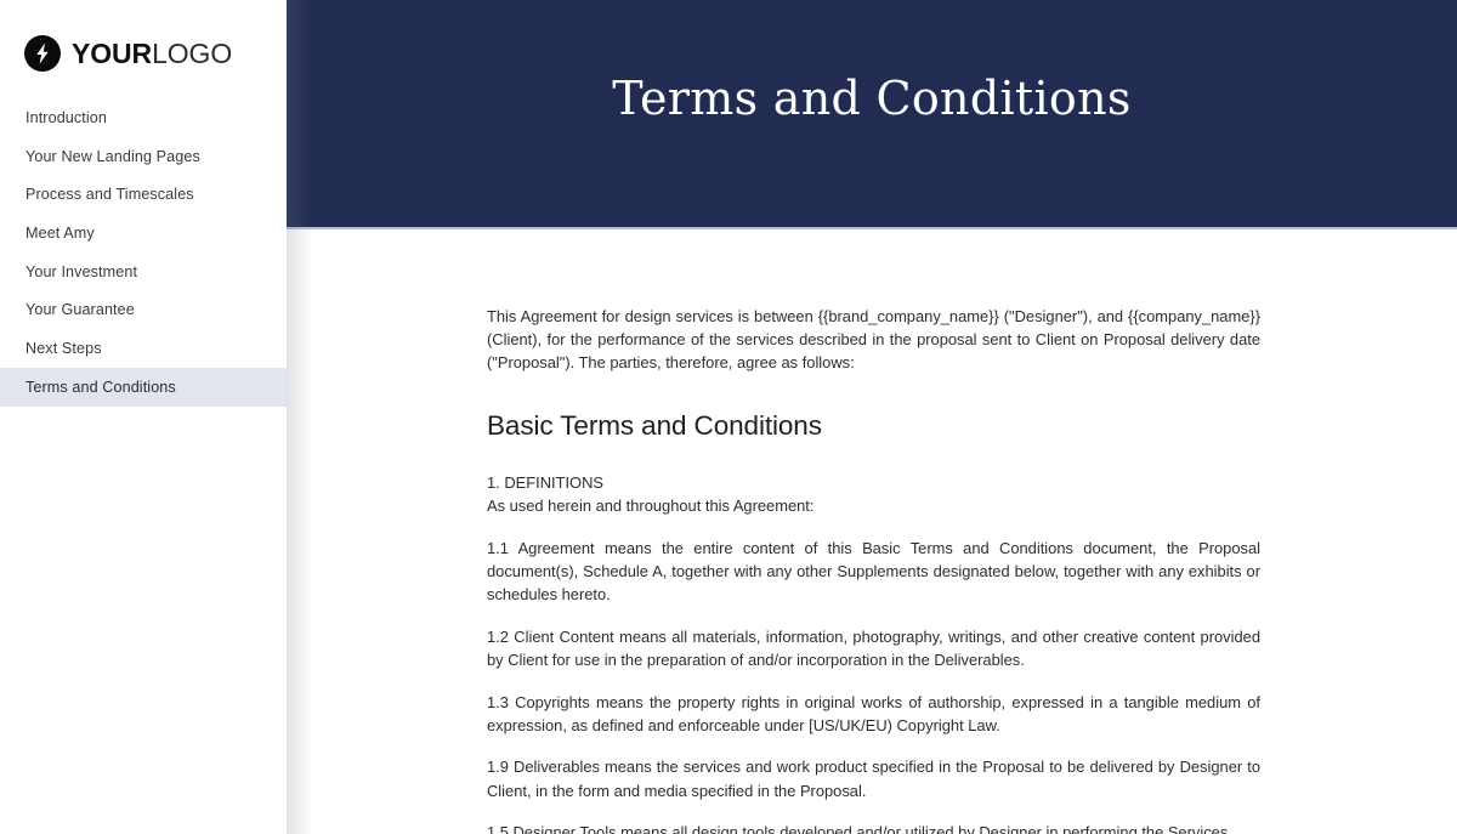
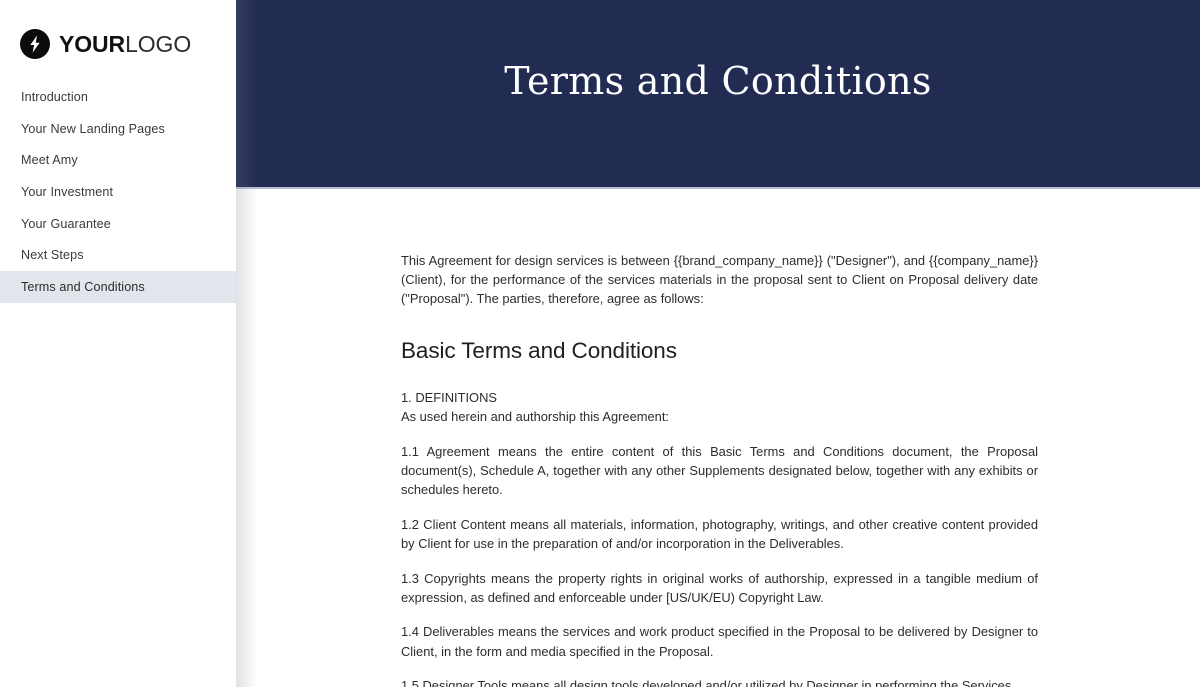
  YOURLOGO
  Introduction
  Your New Landing Pages
- Process and Timescales
  Meet Amy
  Your Investment
  Your Guarantee
  Next Steps
  Terms and Conditions
  Terms and Conditions
- This Agreement for design services is between {{brand_company_name}} ("Designer"), and {{company_name}} (Client), for the performance of the services described in the proposal sent to Client on Proposal delivery date ("Proposal"). The parties, therefore, agree as follows:
+ This Agreement for design services is between {{brand_company_name}} ("Designer"), and {{company_name}} (Client), for the performance of the services materials in the proposal sent to Client on Proposal delivery date ("Proposal"). The parties, therefore, agree as follows:
  Basic Terms and Conditions
  1. DEFINITIONS
- As used herein and throughout this Agreement:
+ As used herein and authorship this Agreement:
  1.1 Agreement means the entire content of this Basic Terms and Conditions document, the Proposal document(s), Schedule A, together with any other Supplements designated below, together with any exhibits or schedules hereto.
  1.2 Client Content means all materials, information, photography, writings, and other creative content provided by Client for use in the preparation of and/or incorporation in the Deliverables.
  1.3 Copyrights means the property rights in original works of authorship, expressed in a tangible medium of expression, as defined and enforceable under [US/UK/EU) Copyright Law.
- 1.9 Deliverables means the services and work product specified in the Proposal to be delivered by Designer to Client, in the form and media specified in the Proposal.
+ 1.4 Deliverables means the services and work product specified in the Proposal to be delivered by Designer to Client, in the form and media specified in the Proposal.
  1.5 Designer Tools means all design tools developed and/or utilized by Designer in performing the Services
